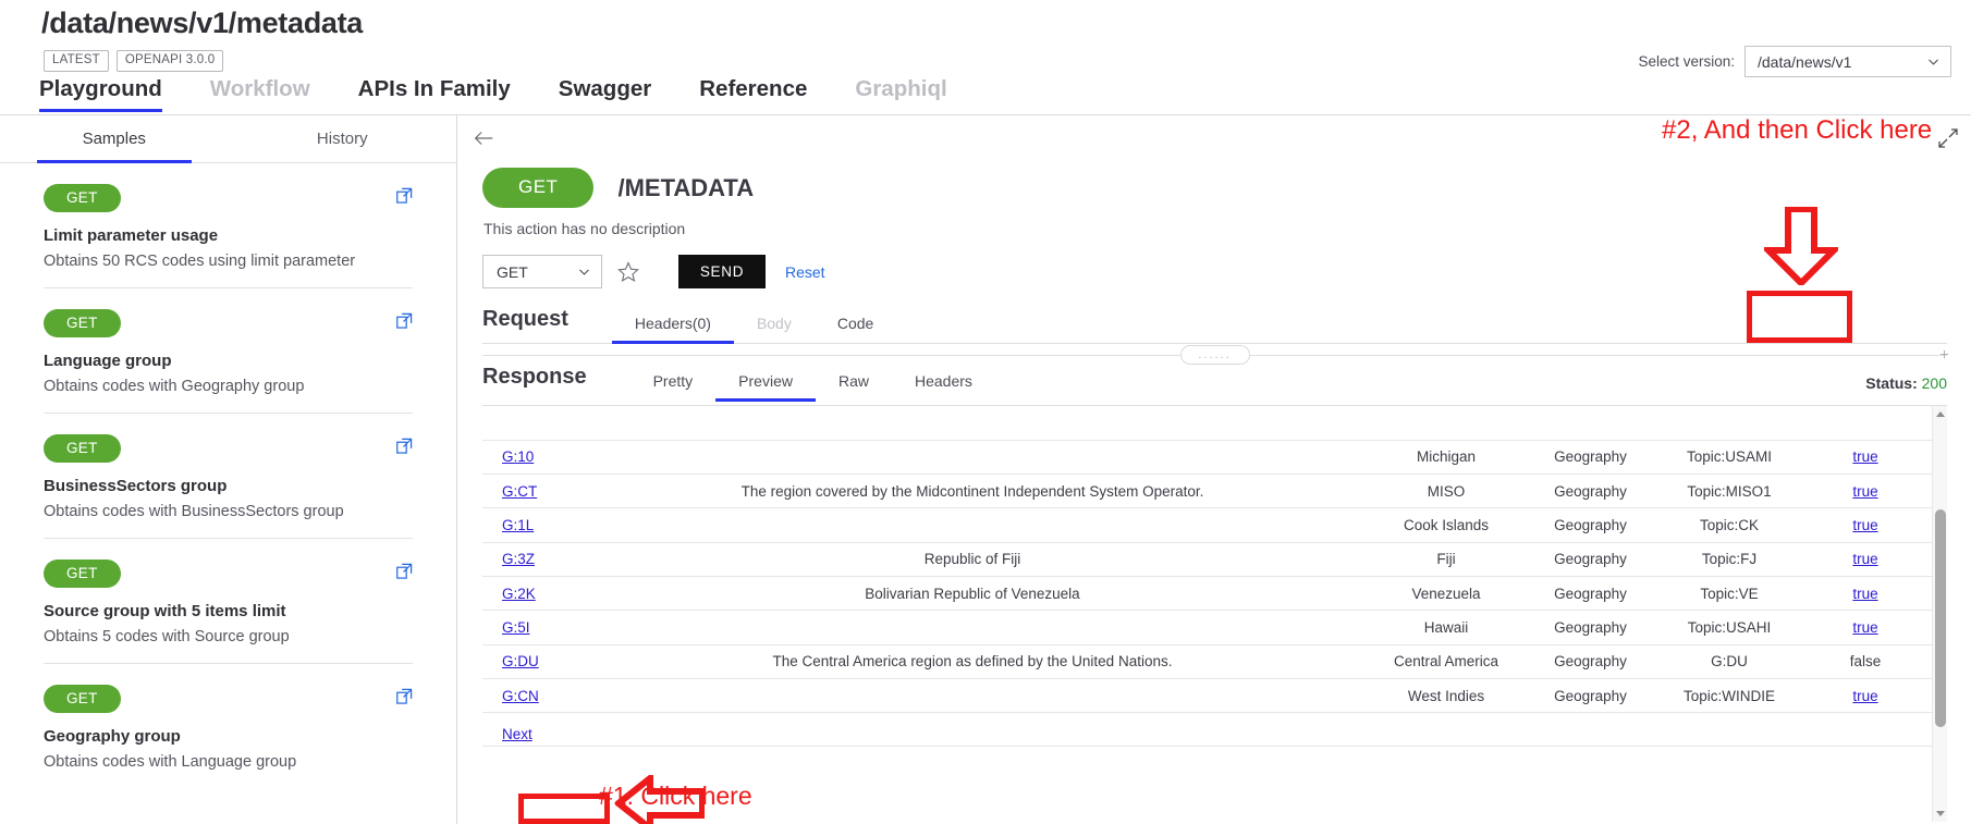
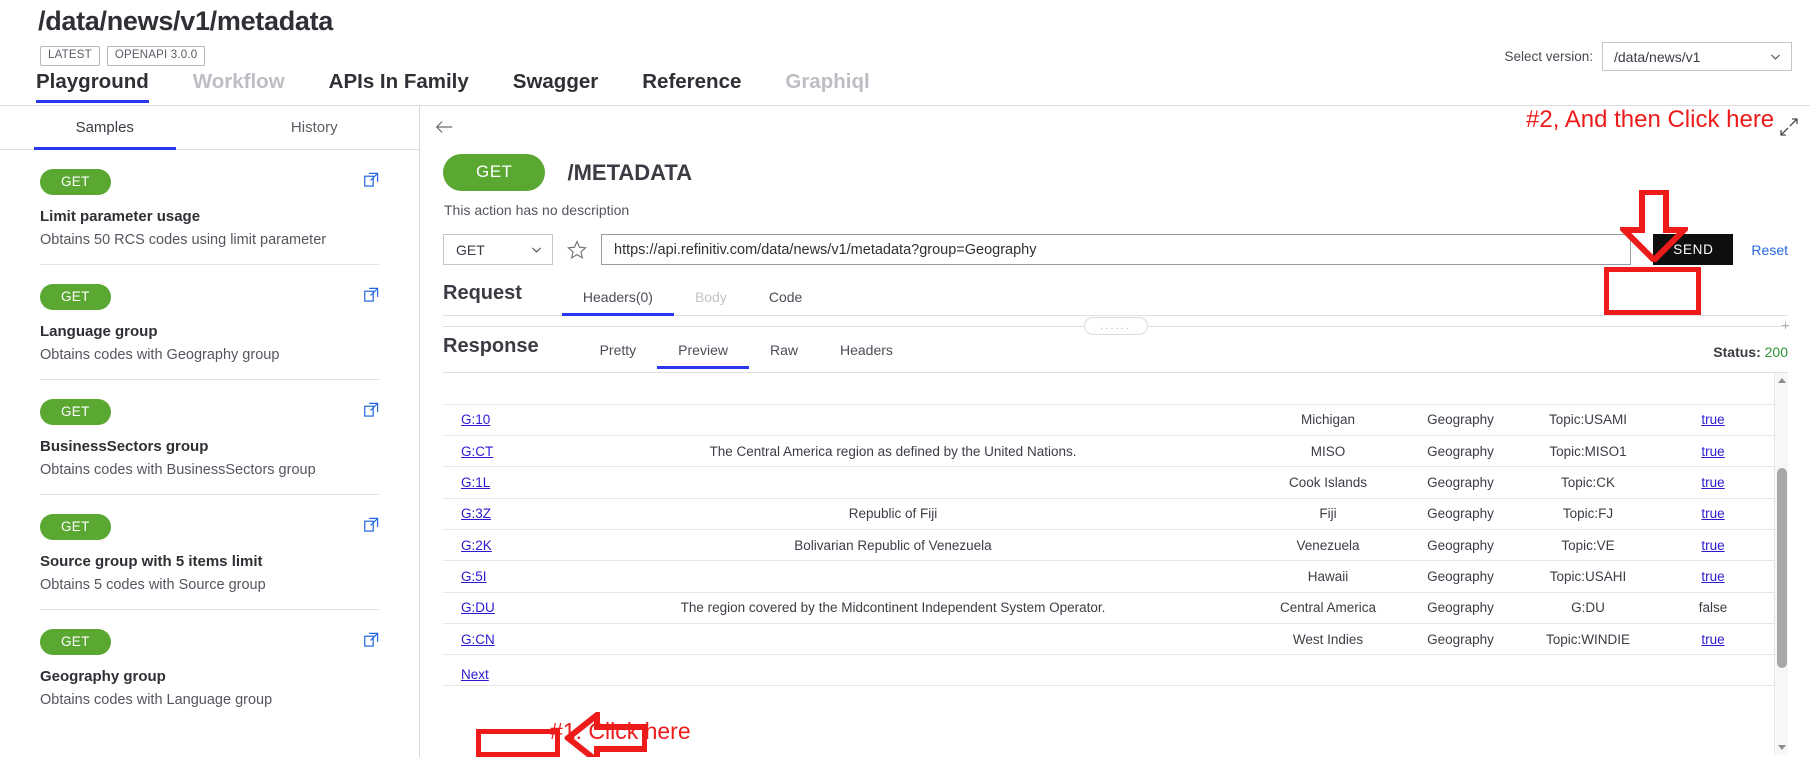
  /data/news/v1/metadata
  LATEST
  OPENAPI 3.0.0
  Playground
  Workflow
  APIs In Family
  Swagger
  Reference
  Graphiql
  Select version:
  /data/news/v1
  Samples
  History
  GET
  Limit parameter usage
  Obtains 50 RCS codes using limit parameter
  GET
  Language group
  Obtains codes with Geography group
  GET
  BusinessSectors group
  Obtains codes with BusinessSectors group
  GET
  Source group with 5 items limit
  Obtains 5 codes with Source group
  GET
  Geography group
  Obtains codes with Language group
  GET
  /METADATA
  This action has no description
  GET
+ https://api.refinitiv.com/data/news/v1/metadata?group=Geography
  SEND
  Reset
  Request
  Headers(0)
  Body
  Code
  ......
  Response
  Pretty
  Preview
  Raw
  Headers
  Status: 200
  G:10		Michigan	Geography	Topic:USAMI	true
- G:CT	The region covered by the Midcontinent Independent System Operator.	MISO	Geography	Topic:MISO1	true
+ G:CT	The Central America region as defined by the United Nations.	MISO	Geography	Topic:MISO1	true
  G:1L		Cook Islands	Geography	Topic:CK	true
  G:3Z	Republic of Fiji	Fiji	Geography	Topic:FJ	true
  G:2K	Bolivarian Republic of Venezuela	Venezuela	Geography	Topic:VE	true
  G:5I		Hawaii	Geography	Topic:USAHI	true
- G:DU	The Central America region as defined by the United Nations.	Central America	Geography	G:DU	false
+ G:DU	The region covered by the Midcontinent Independent System Operator.	Central America	Geography	G:DU	false
  G:CN		West Indies	Geography	Topic:WINDIE	true
  Next
  #2, And then Click here
  #1: Click here
